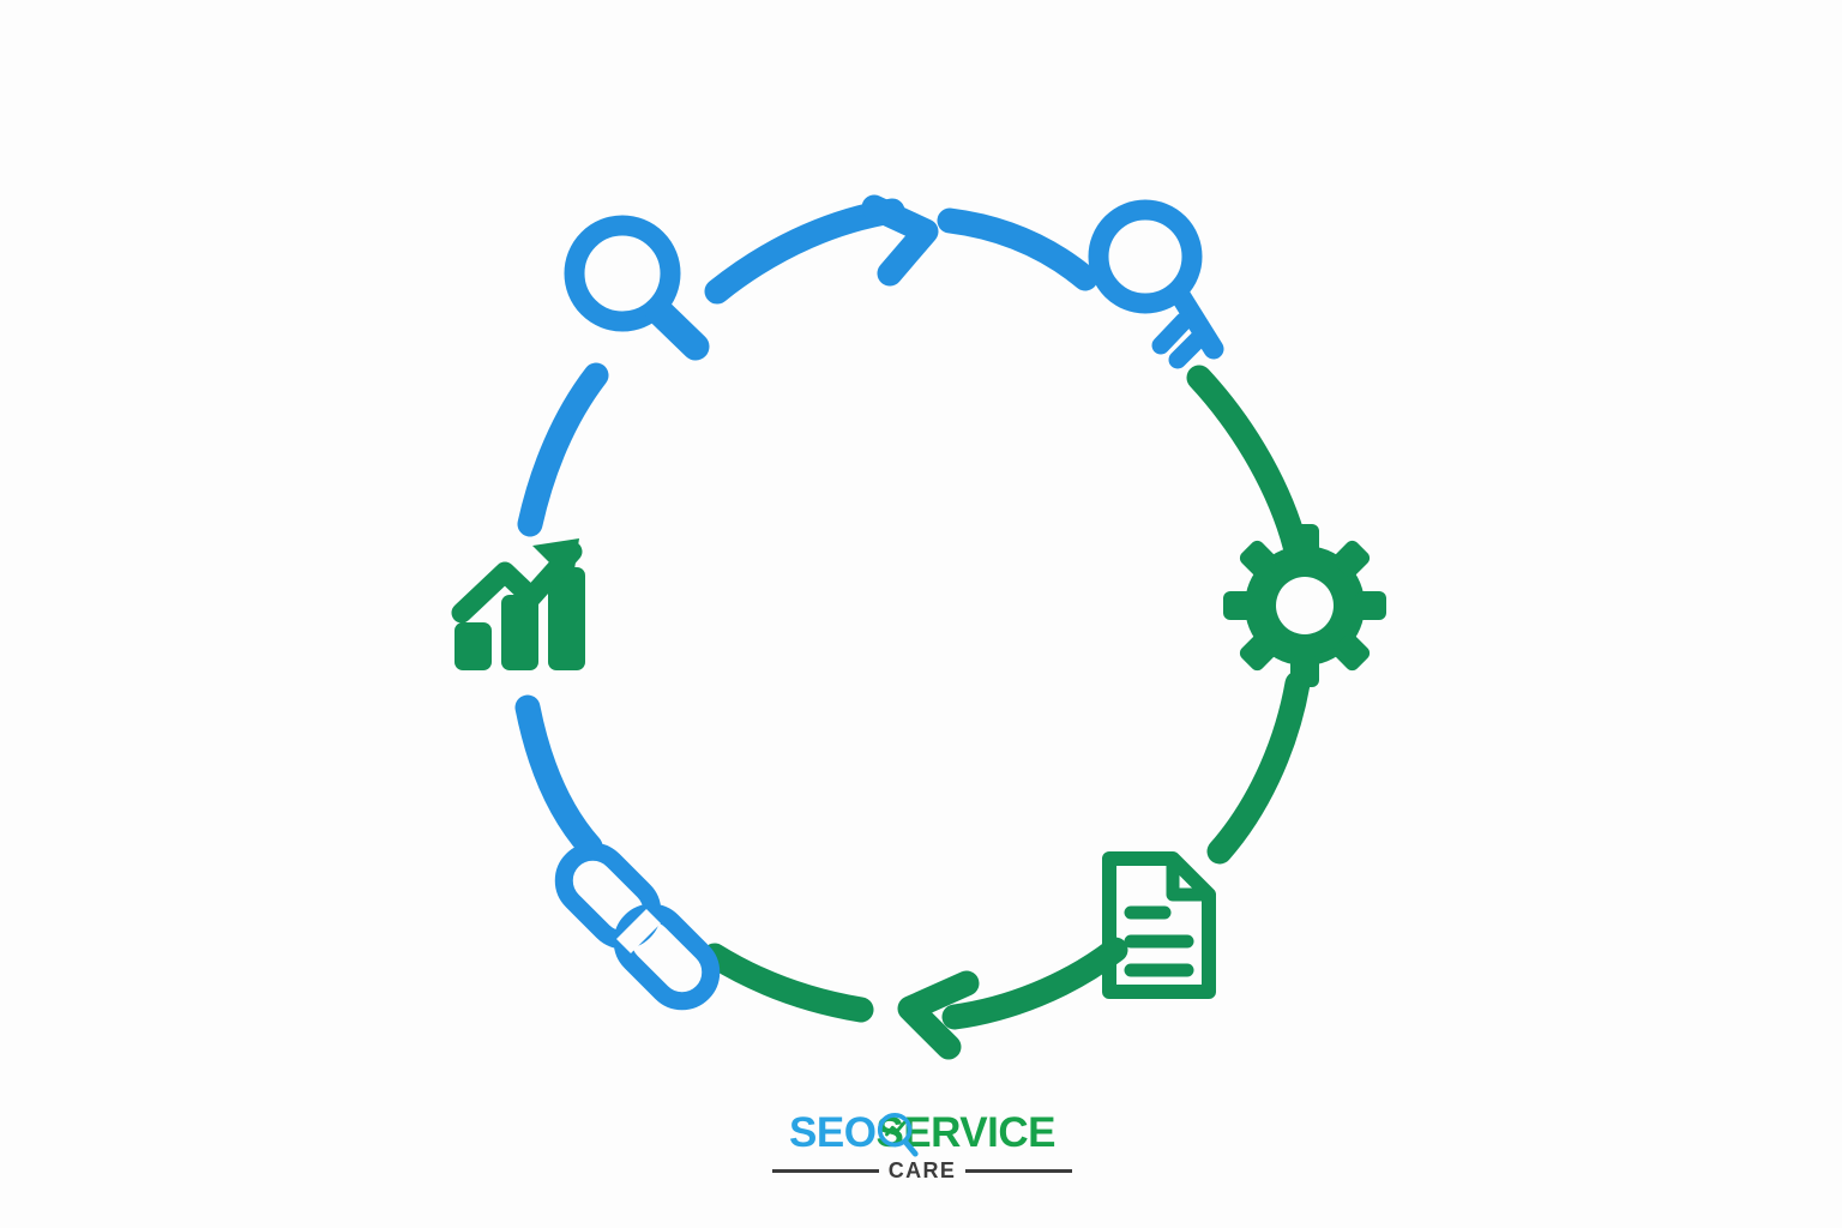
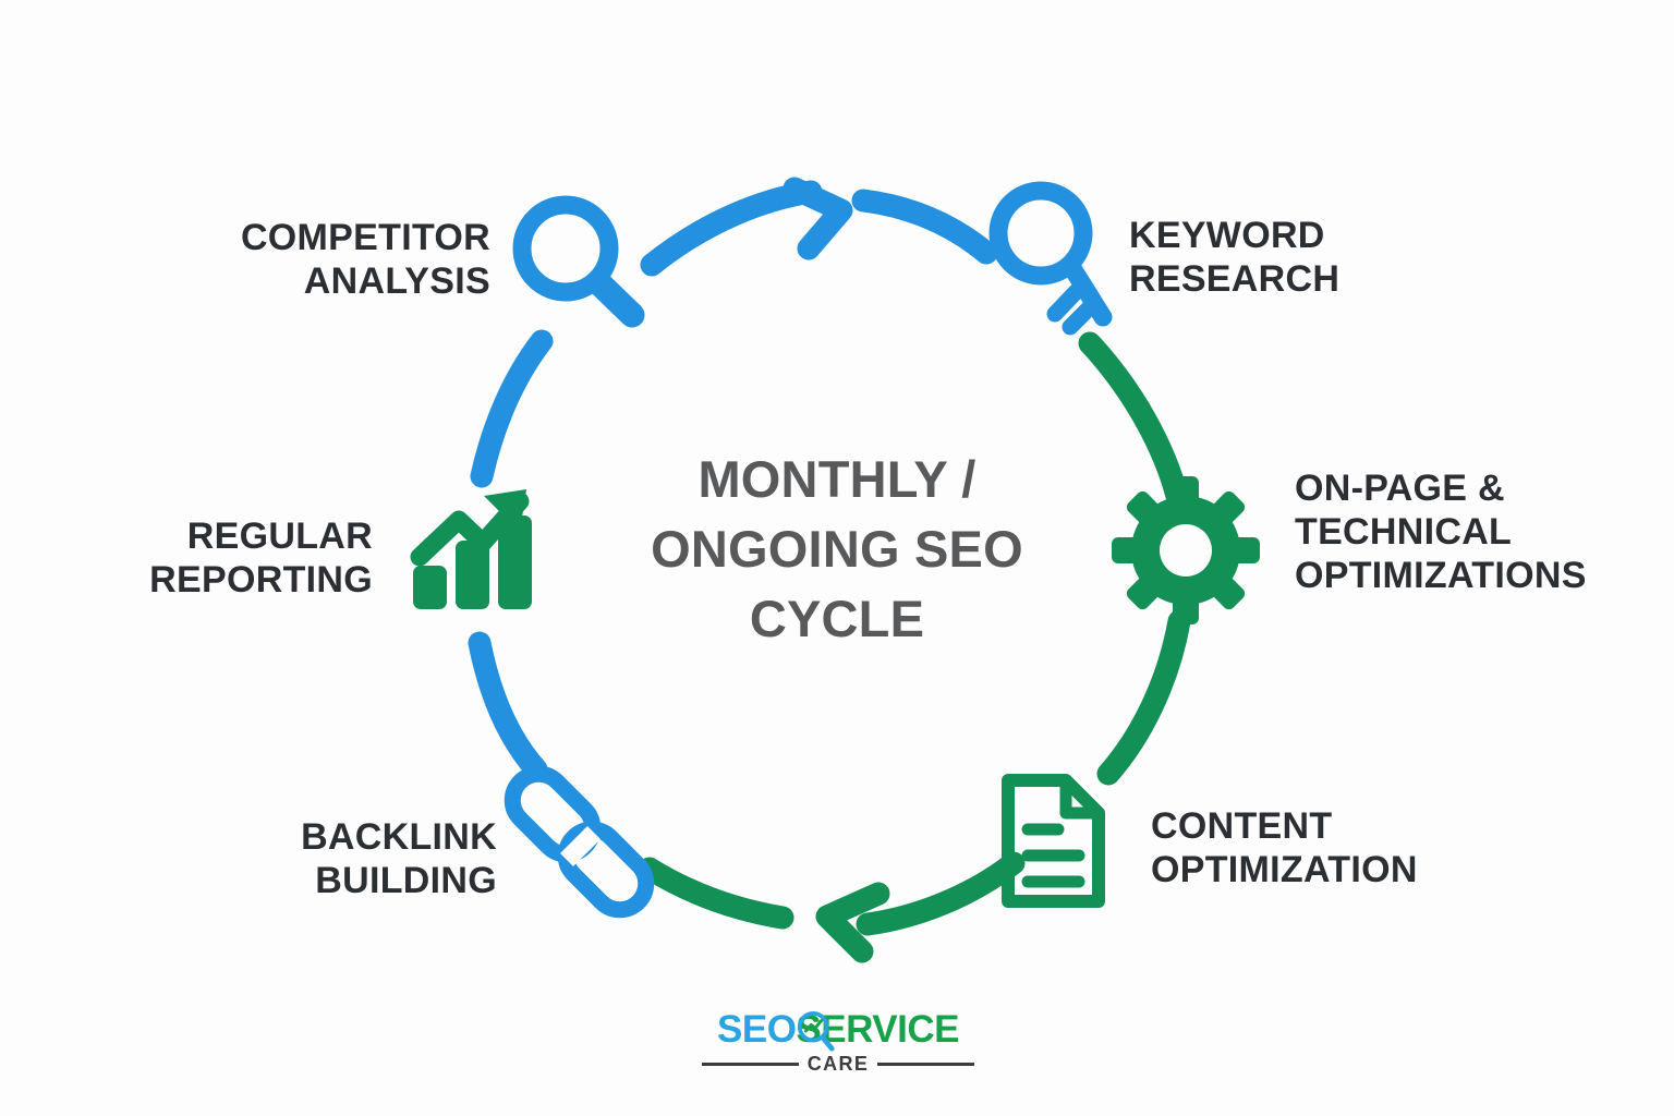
+ MONTHLY / ONGOING SEO CYCLE
+ COMPETITOR
+ ANALYSIS
+ KEYWORD
+ RESEARCH
+ ON-PAGE &
+ TECHNICAL
+ OPTIMIZATIONS
+ CONTENT
+ OPTIMIZATION
+ BACKLINK
+ BUILDING
+ REGULAR
+ REPORTING
  SEO
  ERVICE
  CARE
